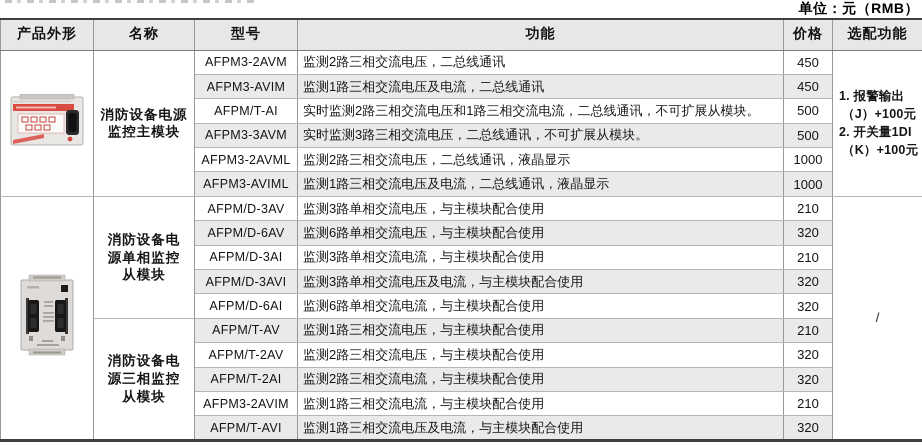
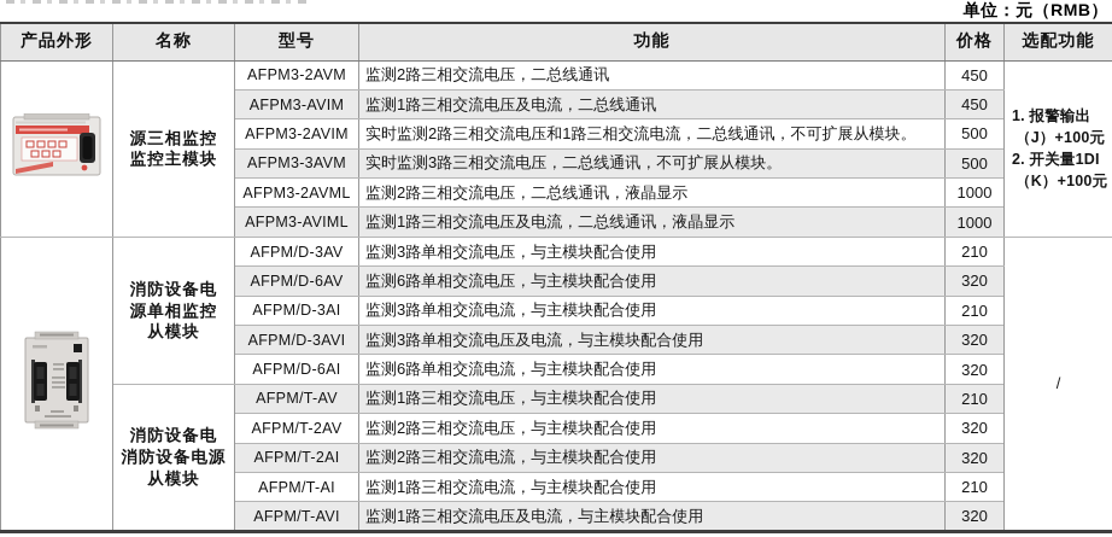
  单位：元（RMB）
  产品外形	名称	型号	功能	价格	选配功能
- 	消防设备电源 监控主模块	AFPM3-2AVM	监测2路三相交流电压，二总线通讯	450	1. 报警输出 （J）+100元 2. 开关量1DI （K）+100元
+ 	源三相监控 监控主模块	AFPM3-2AVM	监测2路三相交流电压，二总线通讯	450	1. 报警输出 （J）+100元 2. 开关量1DI （K）+100元
  AFPM3-AVIM	监测1路三相交流电压及电流，二总线通讯	450
- AFPM/T-AI	实时监测2路三相交流电压和1路三相交流电流，二总线通讯，不可扩展从模块。	500
+ AFPM3-2AVIM	实时监测2路三相交流电压和1路三相交流电流，二总线通讯，不可扩展从模块。	500
  AFPM3-3AVM	实时监测3路三相交流电压，二总线通讯，不可扩展从模块。	500
  AFPM3-2AVML	监测2路三相交流电压，二总线通讯，液晶显示	1000
  AFPM3-AVIML	监测1路三相交流电压及电流，二总线通讯，液晶显示	1000
  	消防设备电 源单相监控 从模块	AFPM/D-3AV	监测3路单相交流电压，与主模块配合使用	210	/
  AFPM/D-6AV	监测6路单相交流电压，与主模块配合使用	320
  AFPM/D-3AI	监测3路单相交流电流，与主模块配合使用	210
  AFPM/D-3AVI	监测3路单相交流电压及电流，与主模块配合使用	320
  AFPM/D-6AI	监测6路单相交流电流，与主模块配合使用	320
- 消防设备电 源三相监控 从模块	AFPM/T-AV	监测1路三相交流电压，与主模块配合使用	210
+ 消防设备电 消防设备电源 从模块	AFPM/T-AV	监测1路三相交流电压，与主模块配合使用	210
  AFPM/T-2AV	监测2路三相交流电压，与主模块配合使用	320
  AFPM/T-2AI	监测2路三相交流电流，与主模块配合使用	320
- AFPM3-2AVIM	监测1路三相交流电流，与主模块配合使用	210
+ AFPM/T-AI	监测1路三相交流电流，与主模块配合使用	210
  AFPM/T-AVI	监测1路三相交流电压及电流，与主模块配合使用	320
